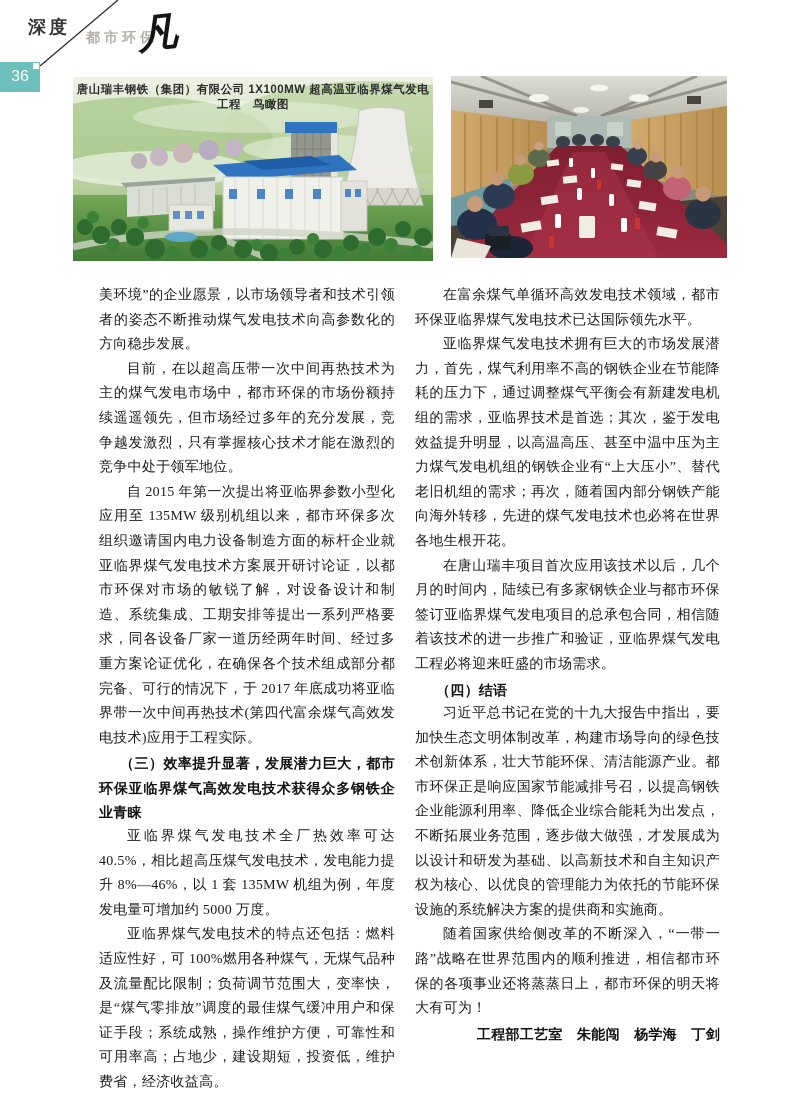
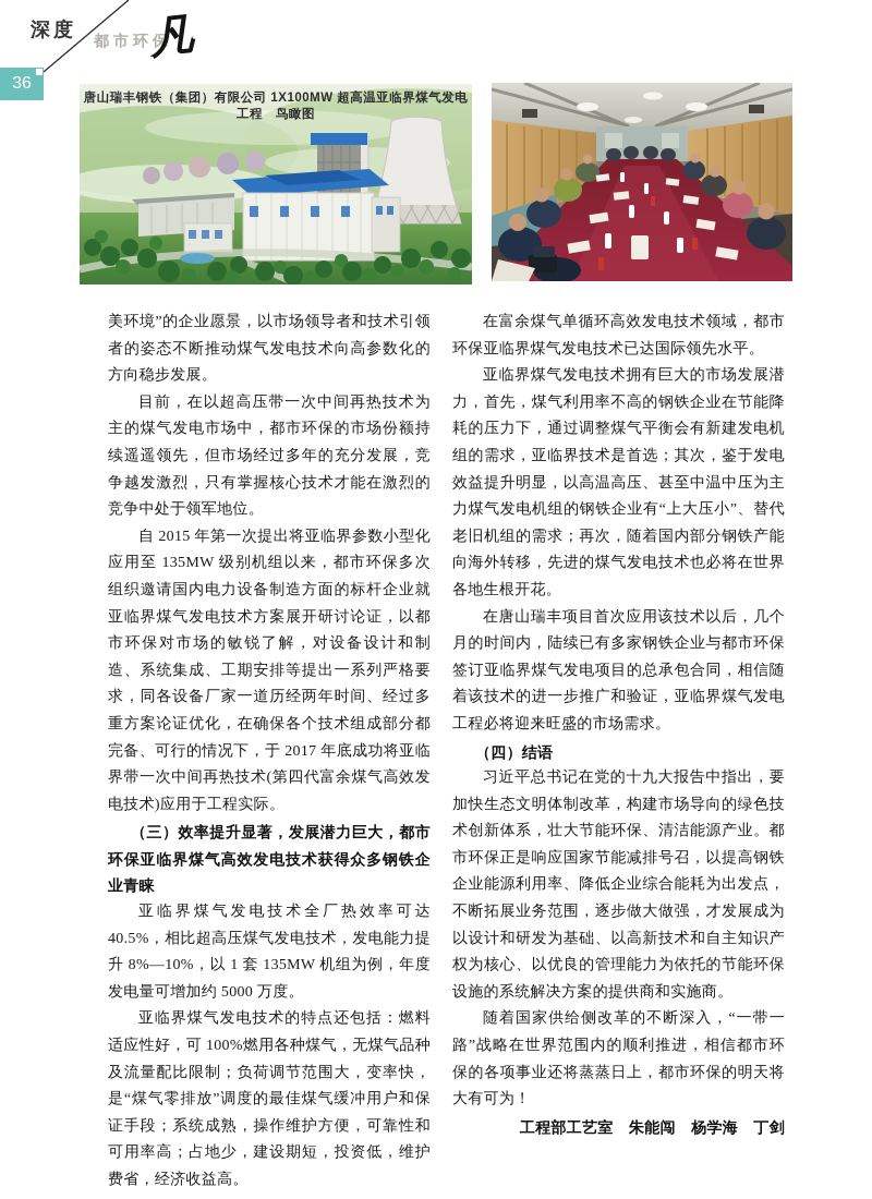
  深度
  都市环保
  36
  唐山瑞丰钢铁（集团）有限公司 1X100MW 超高温亚临界煤气发电工程 鸟瞰图
  美环境”的企业愿景，以市场领导者和技术引领者的姿态不断推动煤气发电技术向高参数化的方向稳步发展。
  目前，在以超高压带一次中间再热技术为主的煤气发电市场中，都市环保的市场份额持续遥遥领先，但市场经过多年的充分发展，竞争越发激烈，只有掌握核心技术才能在激烈的竞争中处于领军地位。
  自 2015 年第一次提出将亚临界参数小型化应用至 135MW 级别机组以来，都市环保多次组织邀请国内电力设备制造方面的标杆企业就亚临界煤气发电技术方案展开研讨论证，以都市环保对市场的敏锐了解，对设备设计和制造、系统集成、工期安排等提出一系列严格要求，同各设备厂家一道历经两年时间、经过多重方案论证优化，在确保各个技术组成部分都完备、可行的情况下，于 2017 年底成功将亚临界带一次中间再热技术(第四代富余煤气高效发电技术)应用于工程实际。
  （三）效率提升显著，发展潜力巨大，都市环保亚临界煤气高效发电技术获得众多钢铁企业青睐
- 亚临界煤气发电技术全厂热效率可达 40.5%，相比超高压煤气发电技术，发电能力提升 8%—46%，以 1 套 135MW 机组为例，年度发电量可增加约 5000 万度。
+ 亚临界煤气发电技术全厂热效率可达 40.5%，相比超高压煤气发电技术，发电能力提升 8%—10%，以 1 套 135MW 机组为例，年度发电量可增加约 5000 万度。
  亚临界煤气发电技术的特点还包括：燃料适应性好，可 100%燃用各种煤气，无煤气品种及流量配比限制；负荷调节范围大，变率快，是“煤气零排放”调度的最佳煤气缓冲用户和保证手段；系统成熟，操作维护方便，可靠性和可用率高；占地少，建设期短，投资低，维护费省，经济收益高。
  在富余煤气单循环高效发电技术领域，都市环保亚临界煤气发电技术已达国际领先水平。
  亚临界煤气发电技术拥有巨大的市场发展潜力，首先，煤气利用率不高的钢铁企业在节能降耗的压力下，通过调整煤气平衡会有新建发电机组的需求，亚临界技术是首选；其次，鉴于发电效益提升明显，以高温高压、甚至中温中压为主力煤气发电机组的钢铁企业有“上大压小”、替代老旧机组的需求；再次，随着国内部分钢铁产能向海外转移，先进的煤气发电技术也必将在世界各地生根开花。
  在唐山瑞丰项目首次应用该技术以后，几个月的时间内，陆续已有多家钢铁企业与都市环保签订亚临界煤气发电项目的总承包合同，相信随着该技术的进一步推广和验证，亚临界煤气发电工程必将迎来旺盛的市场需求。
  （四）结语
  习近平总书记在党的十九大报告中指出，要加快生态文明体制改革，构建市场导向的绿色技术创新体系，壮大节能环保、清洁能源产业。都市环保正是响应国家节能减排号召，以提高钢铁企业能源利用率、降低企业综合能耗为出发点，不断拓展业务范围，逐步做大做强，才发展成为以设计和研发为基础、以高新技术和自主知识产权为核心、以优良的管理能力为依托的节能环保设施的系统解决方案的提供商和实施商。
  随着国家供给侧改革的不断深入，“一带一路”战略在世界范围内的顺利推进，相信都市环保的各项事业还将蒸蒸日上，都市环保的明天将大有可为！
  工程部工艺室 朱能闯 杨学海 丁剑
